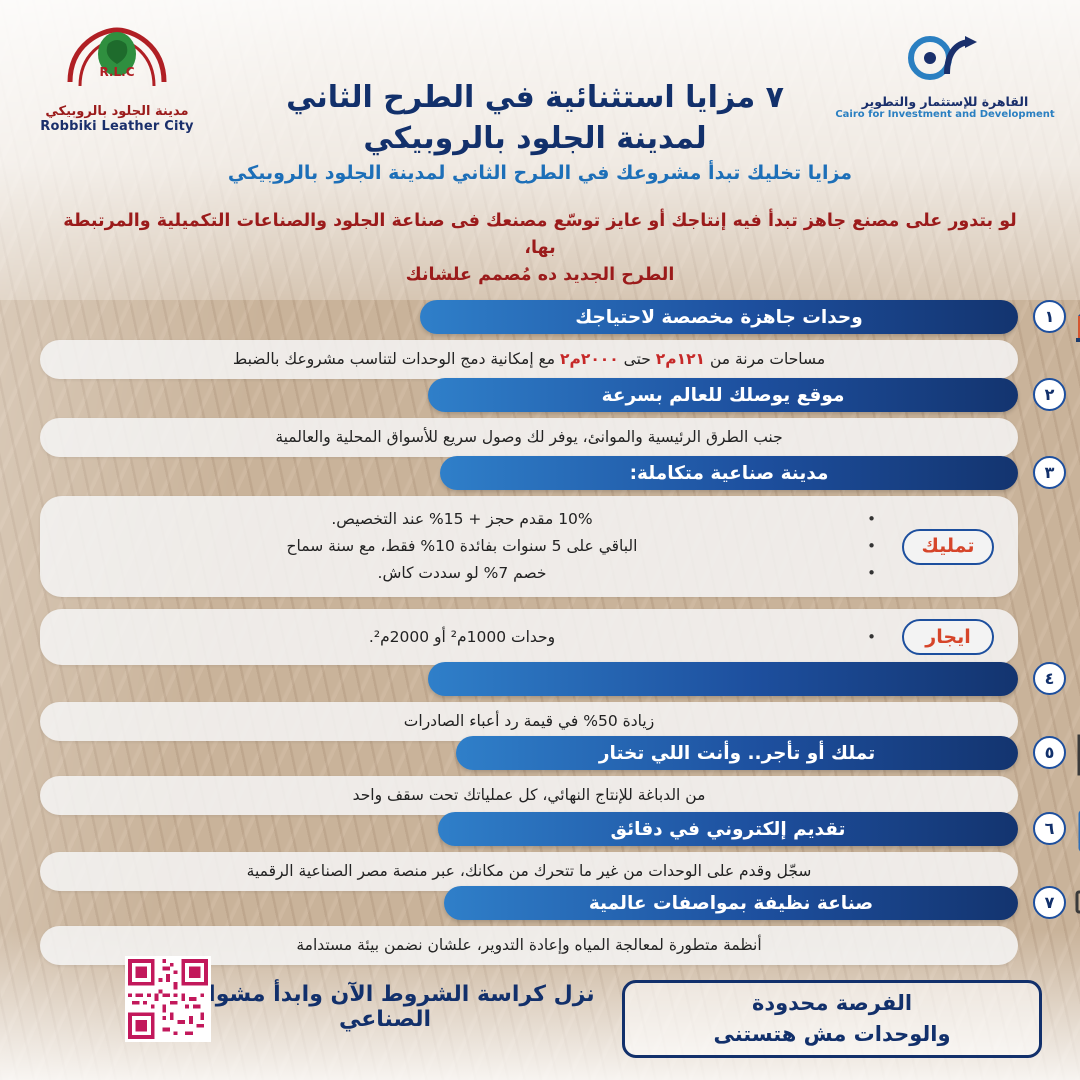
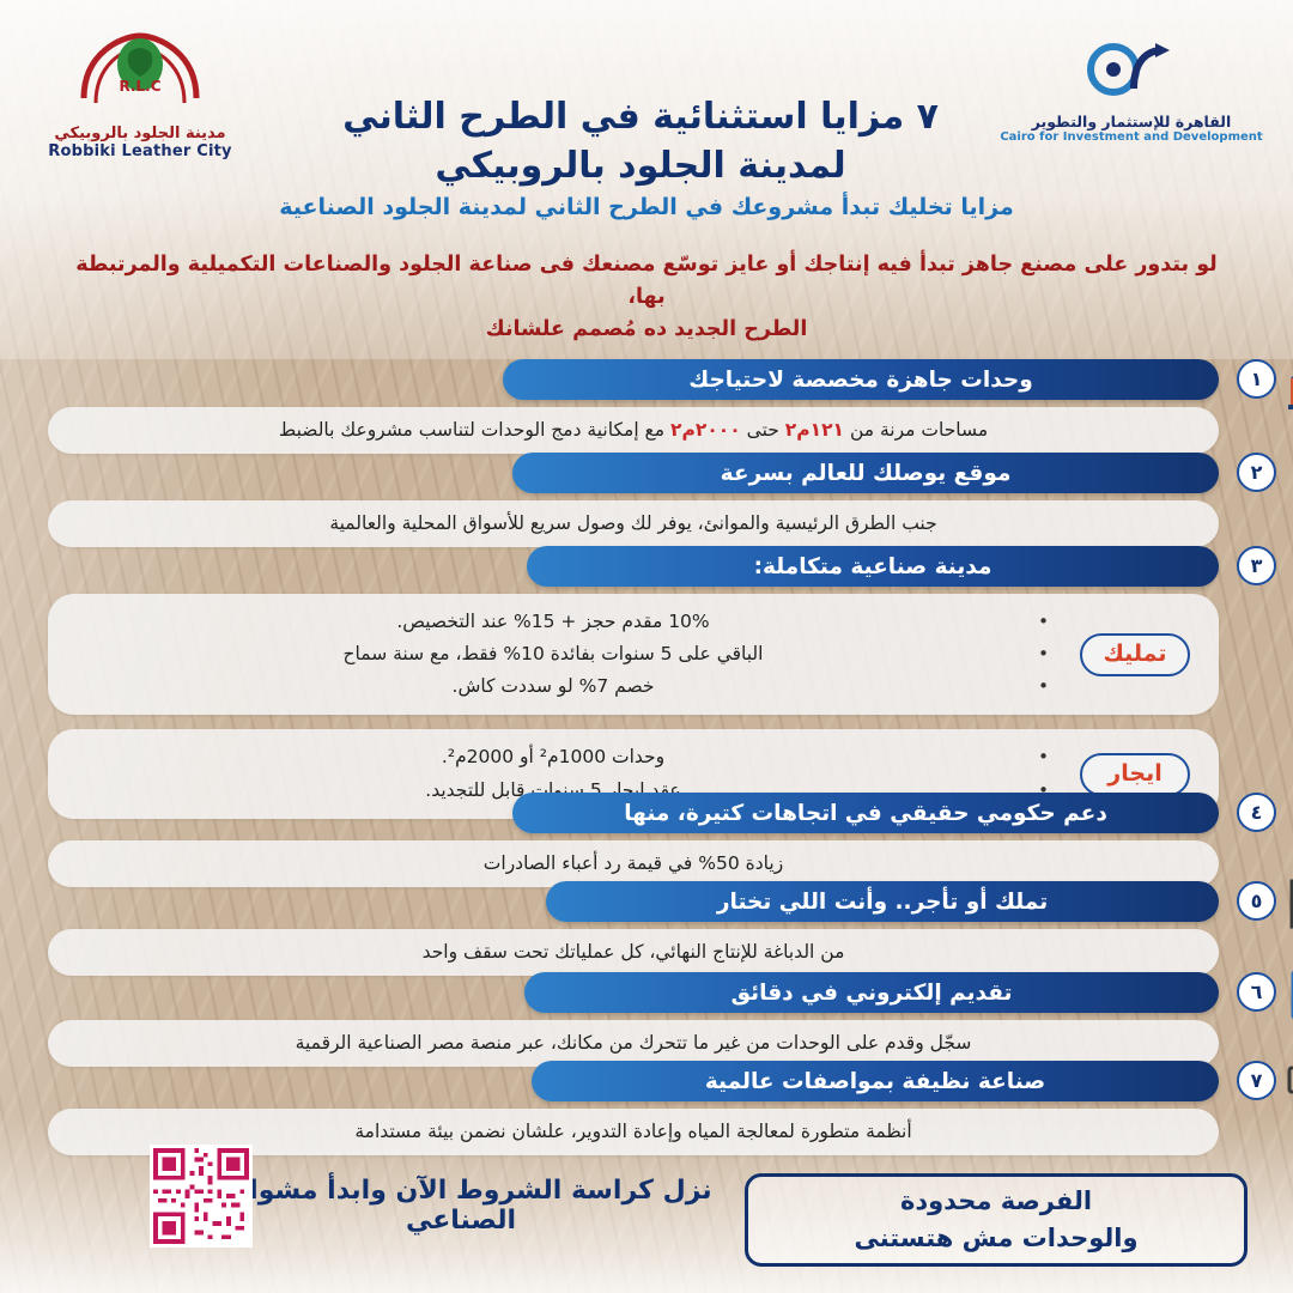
  R.L.C
  مدينة الجلود بالروبيكي
  Robbiki Leather City
  القاهرة للإستثمار والتطوير
  Cairo for Investment and Development
  ٧ مزايا استثنائية في الطرح الثاني
  لمدينة الجلود بالروبيكي
- مزايا تخليك تبدأ مشروعك في الطرح الثاني لمدينة الجلود بالروبيكي
+ مزايا تخليك تبدأ مشروعك في الطرح الثاني لمدينة الجلود الصناعية
  لو بتدور على مصنع جاهز تبدأ فيه إنتاجك أو عايز توسّع مصنعك فى صناعة الجلود والصناعات التكميلية والمرتبطة بها،
  الطرح الجديد ده مُصمم علشانك
  وحدات جاهزة مخصصة لاحتياجك
  ١
  مساحات مرنة من ١٢١م٢ حتى ٢٠٠٠م٢ مع إمكانية دمج الوحدات لتناسب مشروعك بالضبط
  موقع يوصلك للعالم بسرعة
  ٢
  جنب الطرق الرئيسية والموانئ، يوفر لك وصول سريع للأسواق المحلية والعالمية
  مدينة صناعية متكاملة:
  ٣
  تمليك
  10% مقدم حجز + 15% عند التخصيص.
  الباقي على 5 سنوات بفائدة 10% فقط، مع سنة سماح
  خصم 7% لو سددت كاش.
  ايجار
  وحدات 1000م² أو 2000م².
+ عقد إيجار 5 سنوات قابل للتجديد.
+ دعم حكومي حقيقي في اتجاهات كتيرة، منها
  ٤
  زيادة 50% في قيمة رد أعباء الصادرات
  تملك أو تأجر.. وأنت اللي تختار
  ٥
  من الدباغة للإنتاج النهائي، كل عملياتك تحت سقف واحد
  تقديم إلكتروني في دقائق
  ٦
  سجّل وقدم على الوحدات من غير ما تتحرك من مكانك، عبر منصة مصر الصناعية الرقمية
  صناعة نظيفة بمواصفات عالمية
  ٧
  أنظمة متطورة لمعالجة المياه وإعادة التدوير، علشان نضمن بيئة مستدامة
  الفرصة محدودة
  والوحدات مش هتستنى
  نزل كراسة الشروط الآن وابدأ مشوا الصناعي
